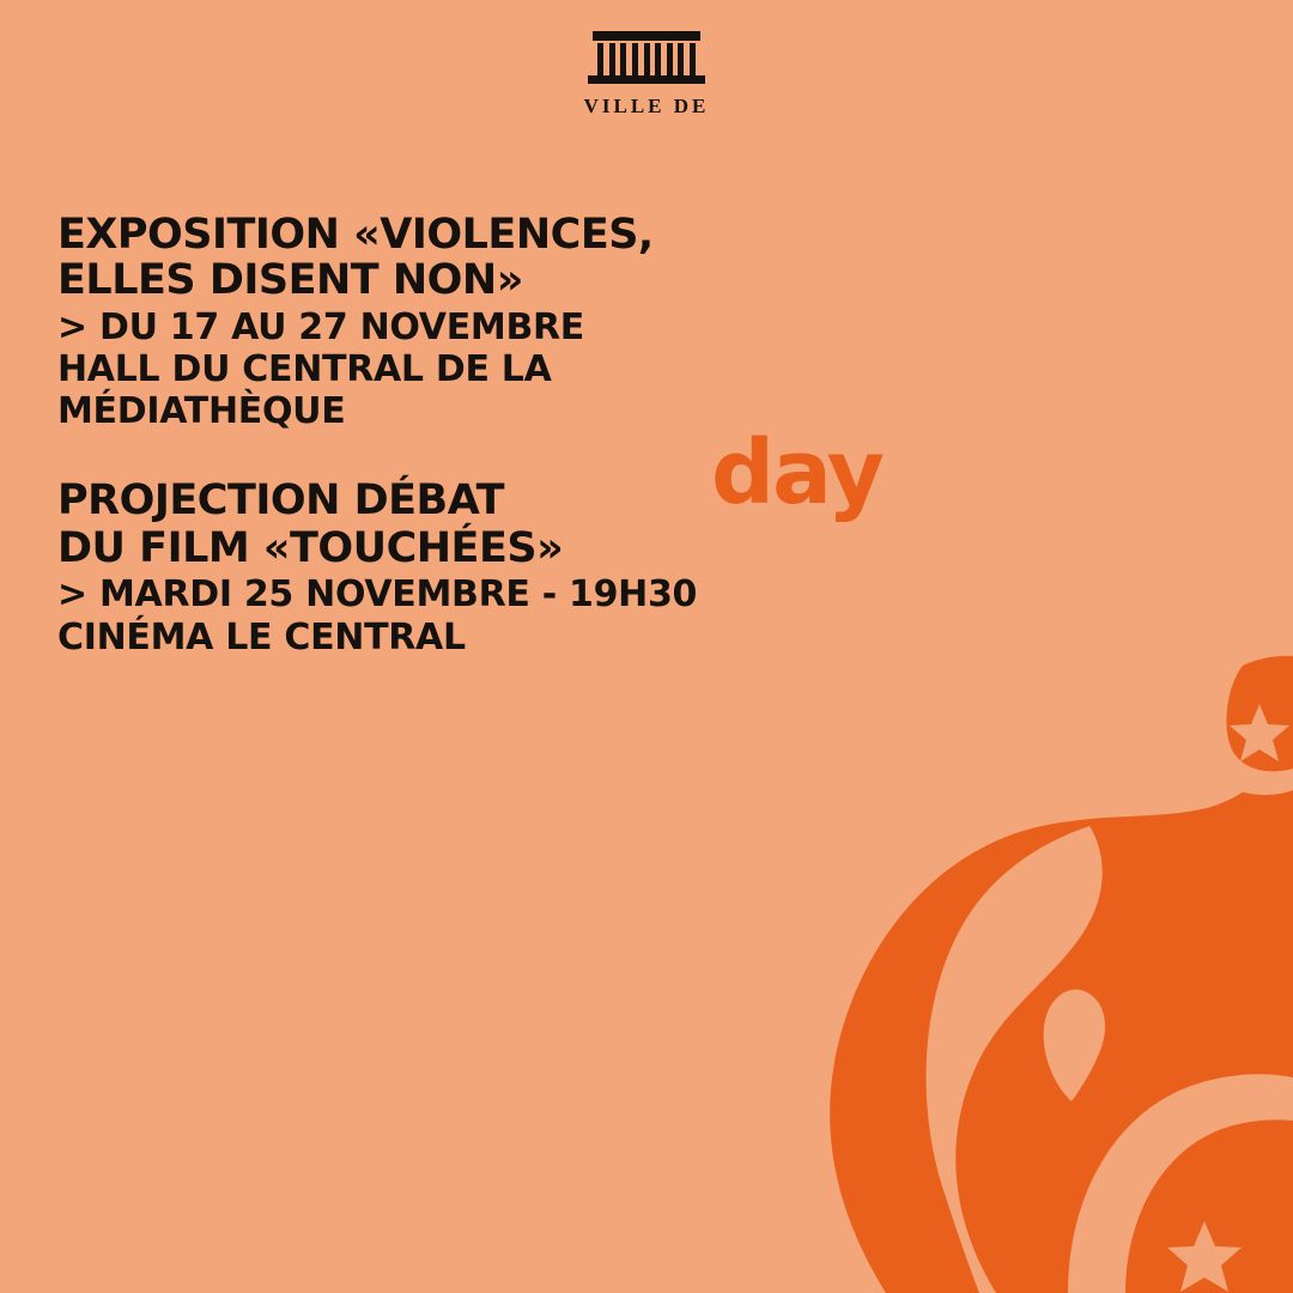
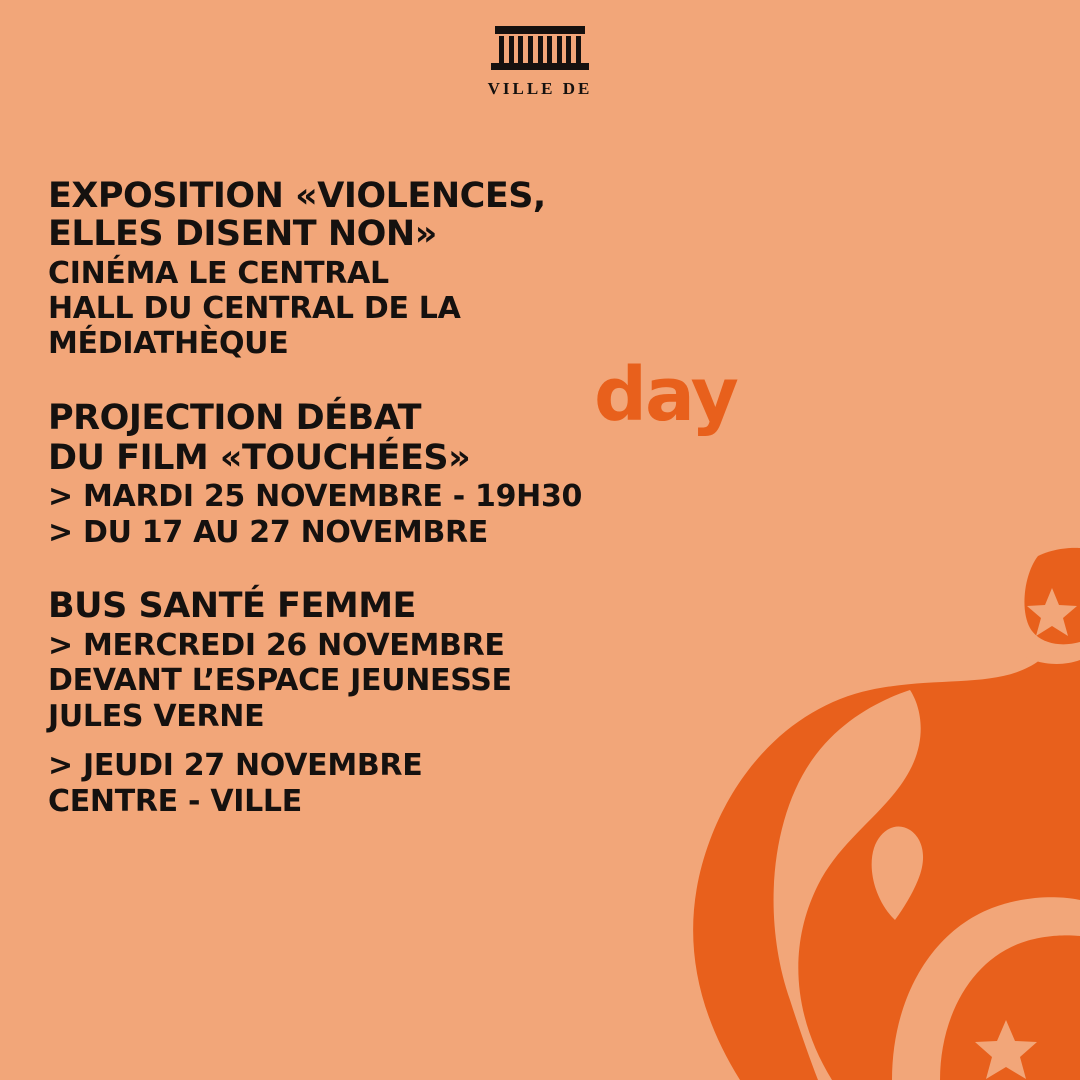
  VILLE DE
  day
  EXPOSITION «VIOLENCES, ELLES DISENT NON»
- > DU 17 AU 27 NOVEMBRE
+ CINÉMA LE CENTRAL
  HALL DU CENTRAL DE LA MÉDIATHÈQUE
  PROJECTION DÉBAT
  DU FILM «TOUCHÉES»
  > MARDI 25 NOVEMBRE - 19H30
- CINÉMA LE CENTRAL
+ > DU 17 AU 27 NOVEMBRE
+ BUS SANTÉ FEMME
+ > MERCREDI 26 NOVEMBRE
+ DEVANT L’ESPACE JEUNESSE
+ JULES VERNE
+ > JEUDI 27 NOVEMBRE
+ CENTRE - VILLE
